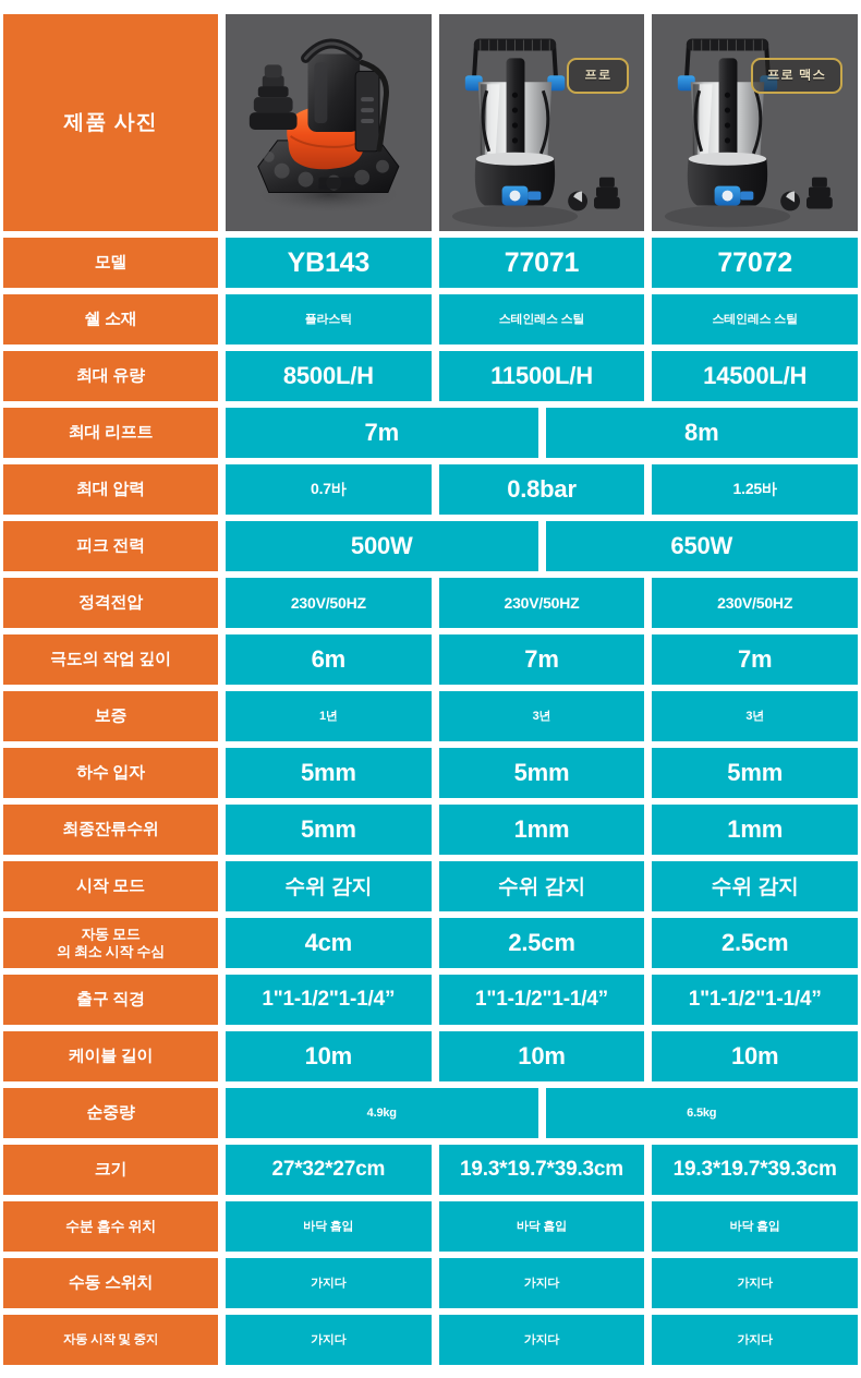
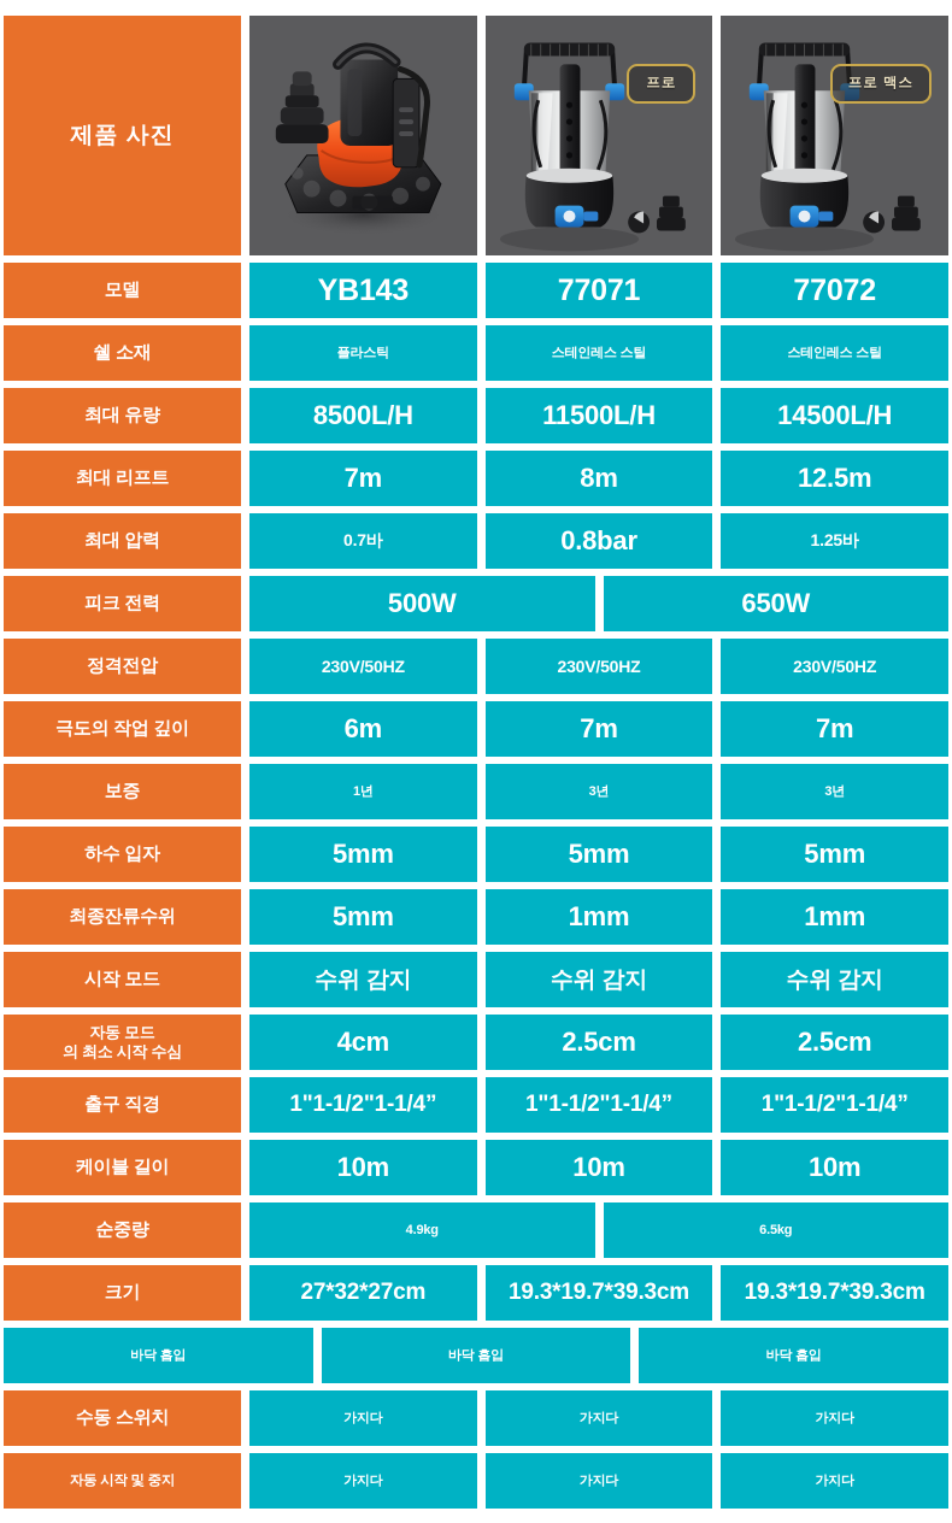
  제품 사진
  프로
  프로 맥스
  모델
  YB143
  77071
  77072
  쉘 소재
  플라스틱
  스테인레스 스틸
  스테인레스 스틸
  최대 유량
  8500L/H
  11500L/H
  14500L/H
  최대 리프트
  7m
  8m
+ 12.5m
  최대 압력
  0.7바
  0.8bar
  1.25바
  피크 전력
  500W
  650W
  정격전압
  230V/50HZ
  230V/50HZ
  230V/50HZ
  극도의 작업 깊이
  6m
  7m
  7m
  보증
  1년
  3년
  3년
  하수 입자
  5mm
  5mm
  5mm
  최종잔류수위
  5mm
  1mm
  1mm
  시작 모드
  수위 감지
  수위 감지
  수위 감지
  자동 모드
  의 최소 시작 수심
  4cm
  2.5cm
  2.5cm
  출구 직경
  1"1-1/2"1-1/4”
  1"1-1/2"1-1/4”
  1"1-1/2"1-1/4”
  케이블 길이
  10m
  10m
  10m
  순중량
  4.9kg
  6.5kg
  크기
  27*32*27cm
  19.3*19.7*39.3cm
  19.3*19.7*39.3cm
- 수분 흡수 위치
  바닥 흡입
  바닥 흡입
  바닥 흡입
  수동 스위치
  가지다
  가지다
  가지다
  자동 시작 및 중지
  가지다
  가지다
  가지다
